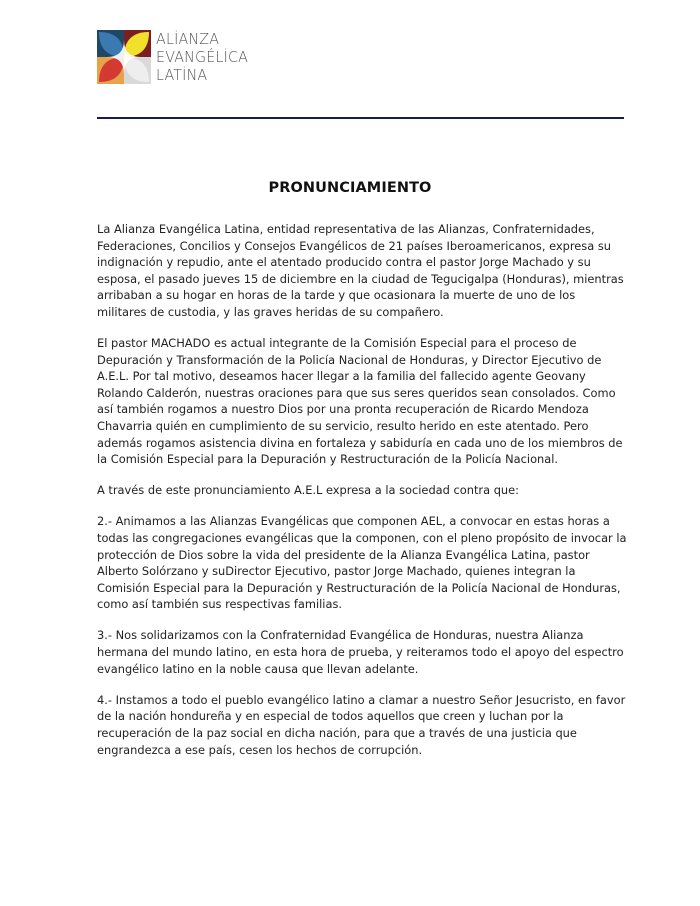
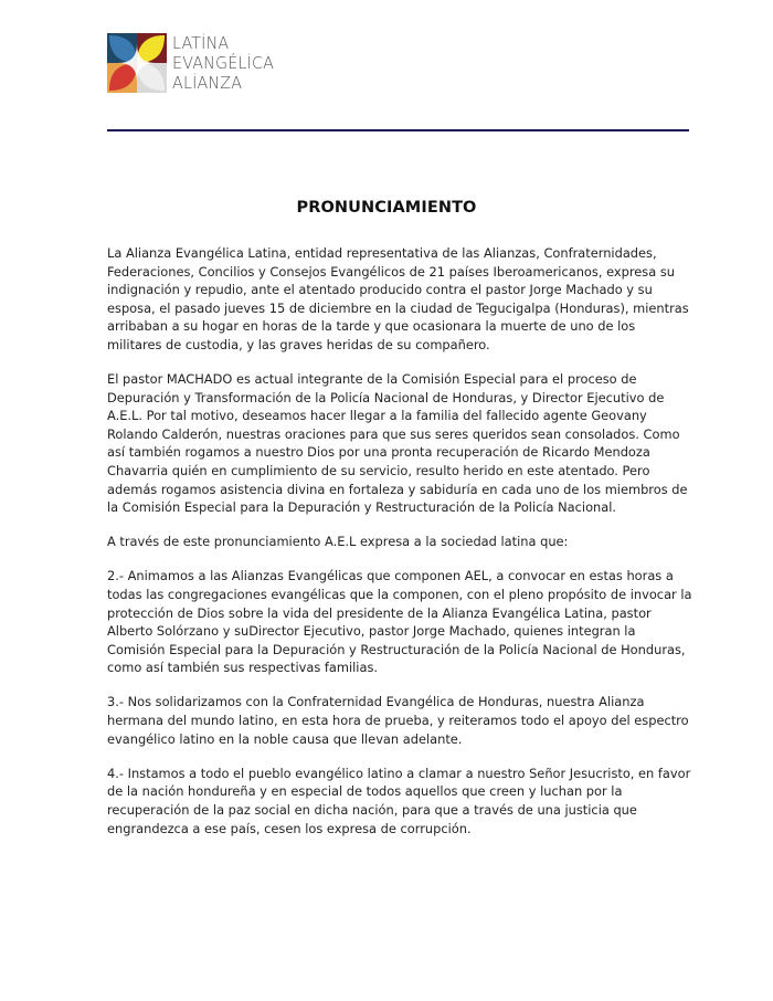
- ALİANZA
+ LATİNA
  EVANGÉLİCA
- LATİNA
+ ALİANZA
  PRONUNCIAMIENTO
  La Alianza Evangélica Latina, entidad representativa de las Alianzas, Confraternidades, Federaciones, Concilios y Consejos Evangélicos de 21 países Iberoamericanos, expresa su indignación y repudio, ante el atentado producido contra el pastor Jorge Machado y su esposa, el pasado jueves 15 de diciembre en la ciudad de Tegucigalpa (Honduras), mientras arribaban a su hogar en horas de la tarde y que ocasionara la muerte de uno de los militares de custodia, y las graves heridas de su compañero.
  El pastor MACHADO es actual integrante de la Comisión Especial para el proceso de Depuración y Transformación de la Policía Nacional de Honduras, y Director Ejecutivo de A.E.L. Por tal motivo, deseamos hacer llegar a la familia del fallecido agente Geovany Rolando Calderón, nuestras oraciones para que sus seres queridos sean consolados. Como así también rogamos a nuestro Dios por una pronta recuperación de Ricardo Mendoza Chavarria quién en cumplimiento de su servicio, resulto herido en este atentado. Pero además rogamos asistencia divina en fortaleza y sabiduría en cada uno de los miembros de la Comisión Especial para la Depuración y Restructuración de la Policía Nacional.
- A través de este pronunciamiento A.E.L expresa a la sociedad contra que:
+ A través de este pronunciamiento A.E.L expresa a la sociedad latina que:
  2.- Animamos a las Alianzas Evangélicas que componen AEL, a convocar en estas horas a todas las congregaciones evangélicas que la componen, con el pleno propósito de invocar la protección de Dios sobre la vida del presidente de la Alianza Evangélica Latina, pastor Alberto Solórzano y suDirector Ejecutivo, pastor Jorge Machado, quienes integran la Comisión Especial para la Depuración y Restructuración de la Policía Nacional de Honduras, como así también sus respectivas familias.
  3.- Nos solidarizamos con la Confraternidad Evangélica de Honduras, nuestra Alianza hermana del mundo latino, en esta hora de prueba, y reiteramos todo el apoyo del espectro evangélico latino en la noble causa que llevan adelante.
- 4.- Instamos a todo el pueblo evangélico latino a clamar a nuestro Señor Jesucristo, en favor de la nación hondureña y en especial de todos aquellos que creen y luchan por la recuperación de la paz social en dicha nación, para que a través de una justicia que engrandezca a ese país, cesen los hechos de corrupción.
+ 4.- Instamos a todo el pueblo evangélico latino a clamar a nuestro Señor Jesucristo, en favor de la nación hondureña y en especial de todos aquellos que creen y luchan por la recuperación de la paz social en dicha nación, para que a través de una justicia que engrandezca a ese país, cesen los expresa de corrupción.
